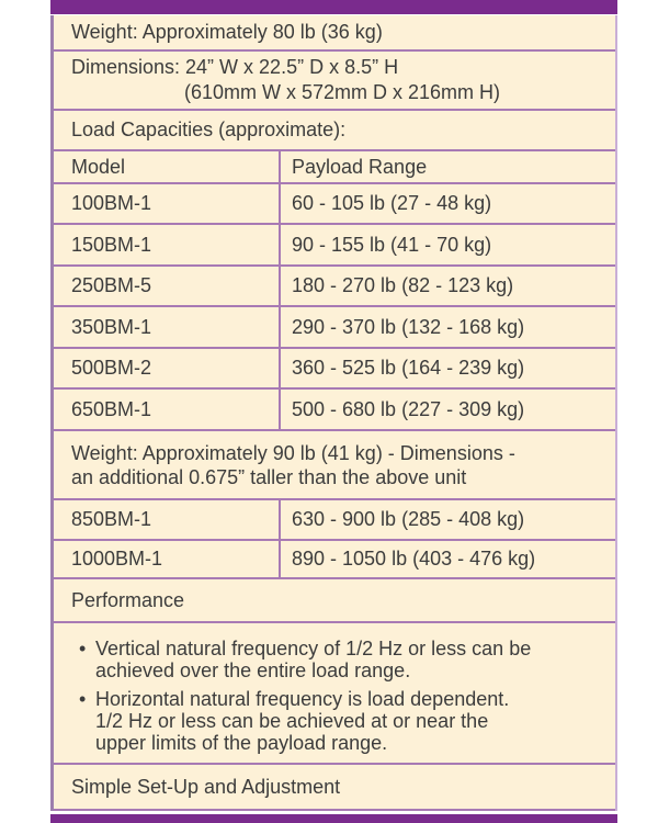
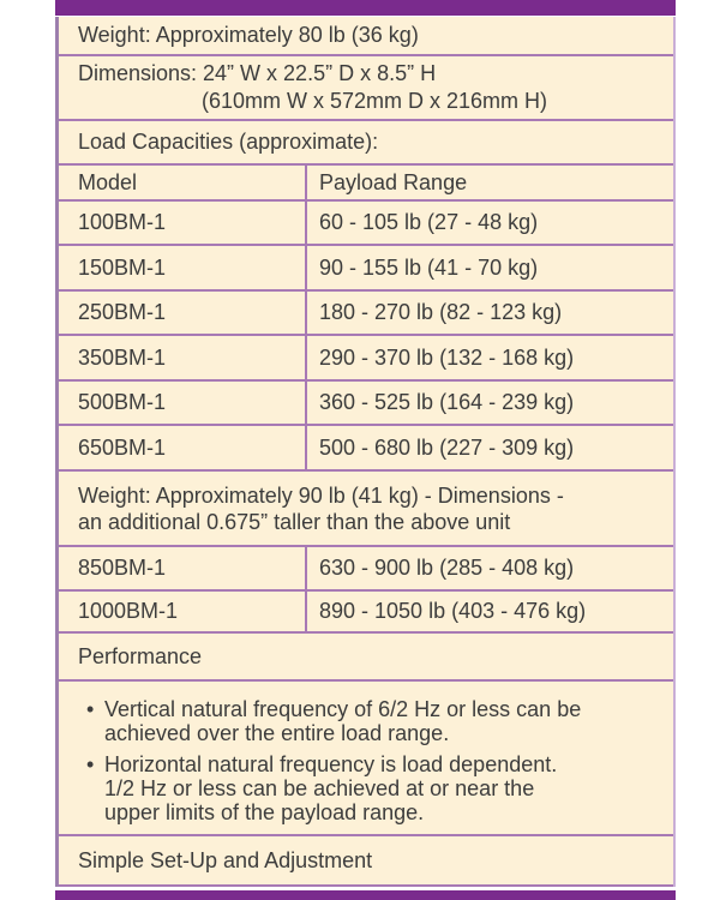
  Weight: Approximately 80 lb (36 kg)
  Dimensions: 24” W x 22.5” D x 8.5” H
  (610mm W x 572mm D x 216mm H)
  Load Capacities (approximate):
  Model
  Payload Range
  100BM-1
  60 - 105 lb (27 - 48 kg)
  150BM-1
  90 - 155 lb (41 - 70 kg)
- 250BM-5
+ 250BM-1
  180 - 270 lb (82 - 123 kg)
  350BM-1
  290 - 370 lb (132 - 168 kg)
- 500BM-2
+ 500BM-1
  360 - 525 lb (164 - 239 kg)
  650BM-1
  500 - 680 lb (227 - 309 kg)
  Weight: Approximately 90 lb (41 kg) - Dimensions -
  an additional 0.675” taller than the above unit
  850BM-1
  630 - 900 lb (285 - 408 kg)
  1000BM-1
  890 - 1050 lb (403 - 476 kg)
  Performance
  •
- Vertical natural frequency of 1/2 Hz or less can be
+ Vertical natural frequency of 6/2 Hz or less can be
  achieved over the entire load range.
  •
  Horizontal natural frequency is load dependent.
  1/2 Hz or less can be achieved at or near the
  upper limits of the payload range.
  Simple Set-Up and Adjustment
